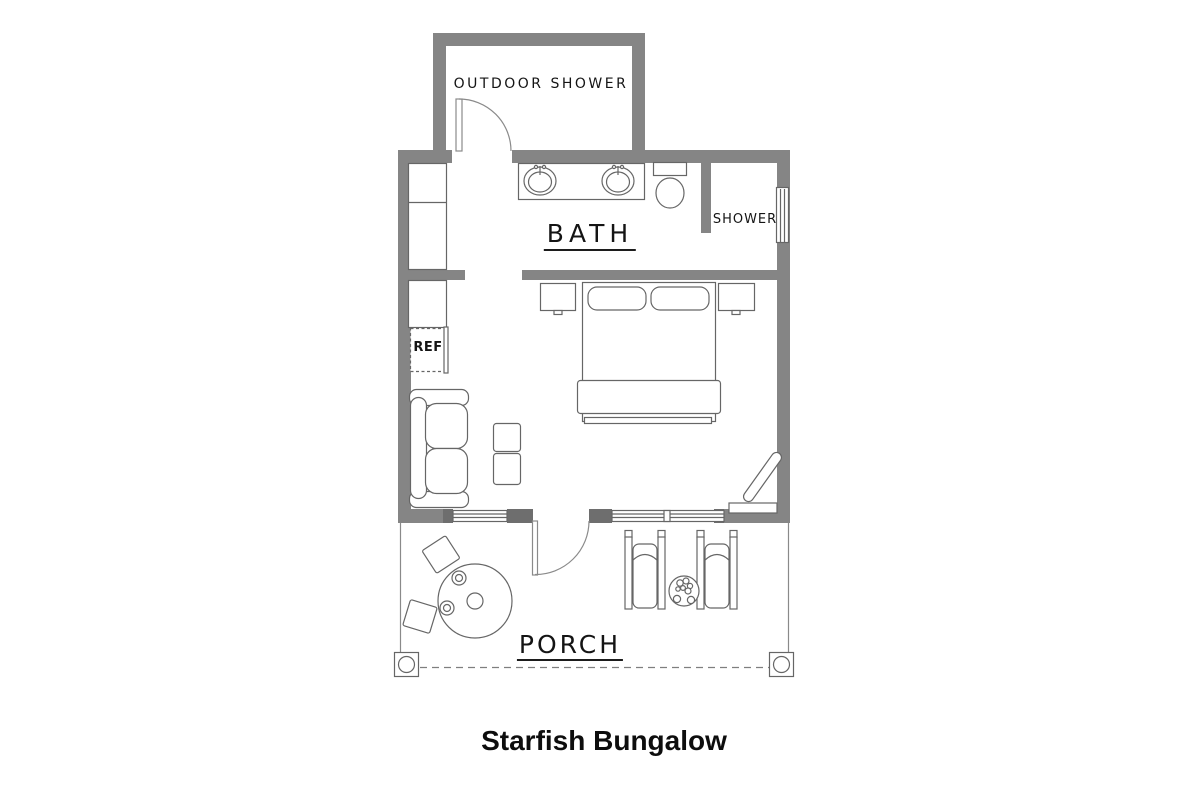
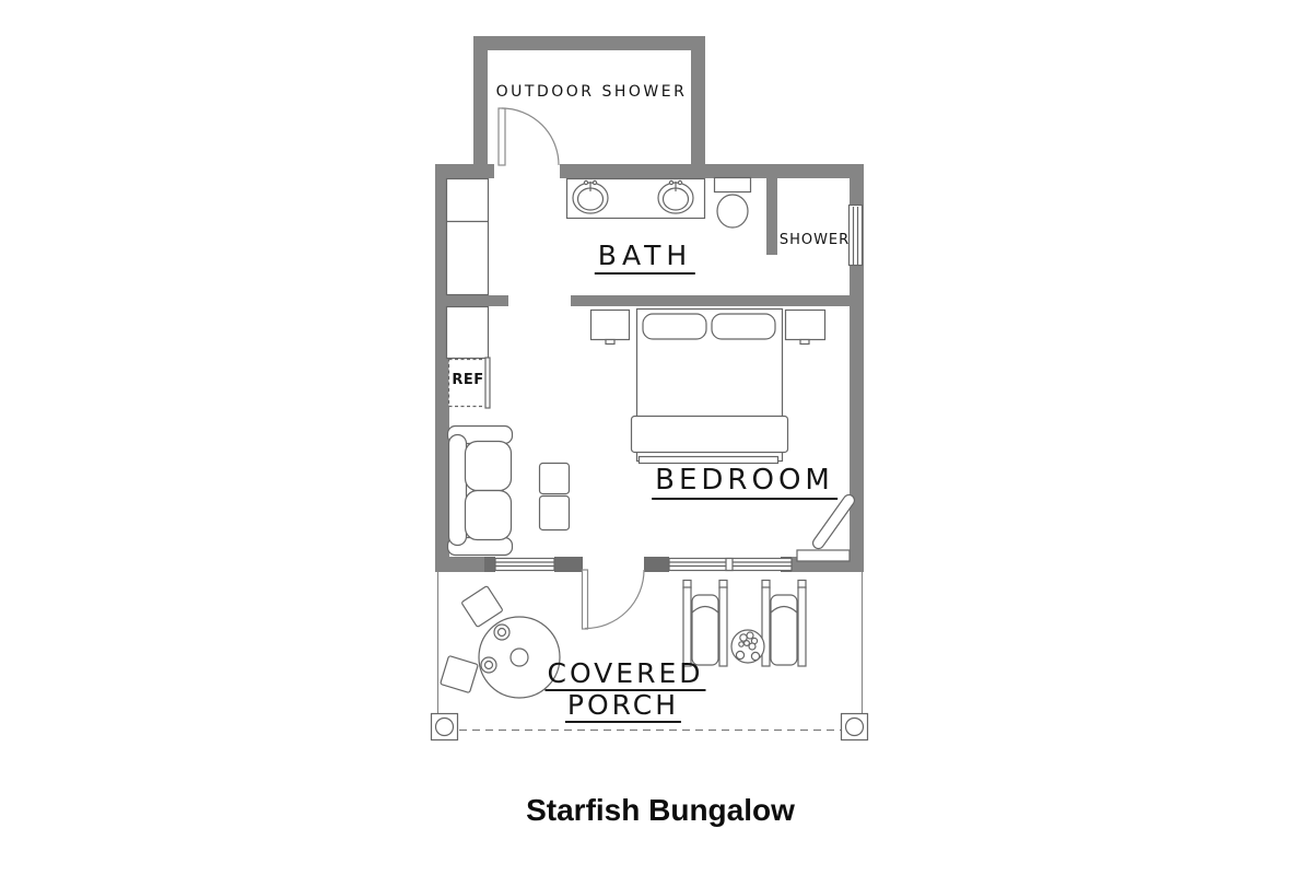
  OUTDOOR SHOWER
  BATH
  SHOWER
  REF
+ BEDROOM
+ COVERED
  PORCH
  Starfish Bungalow
